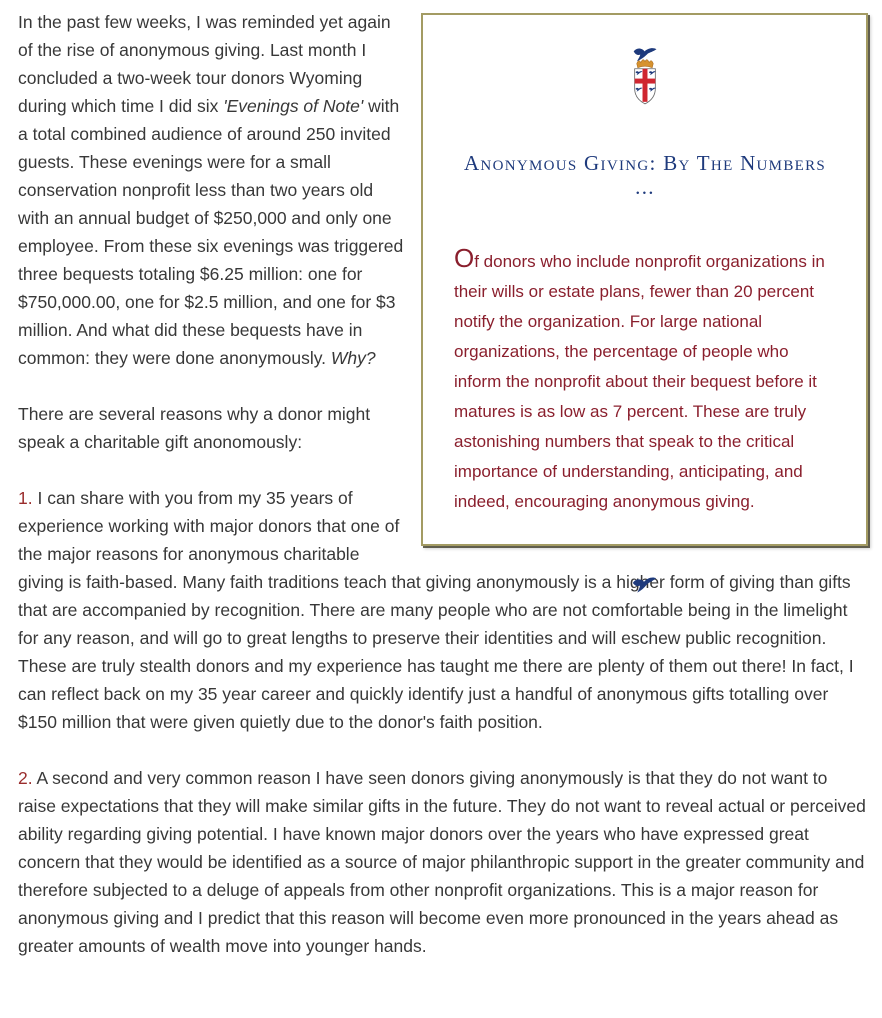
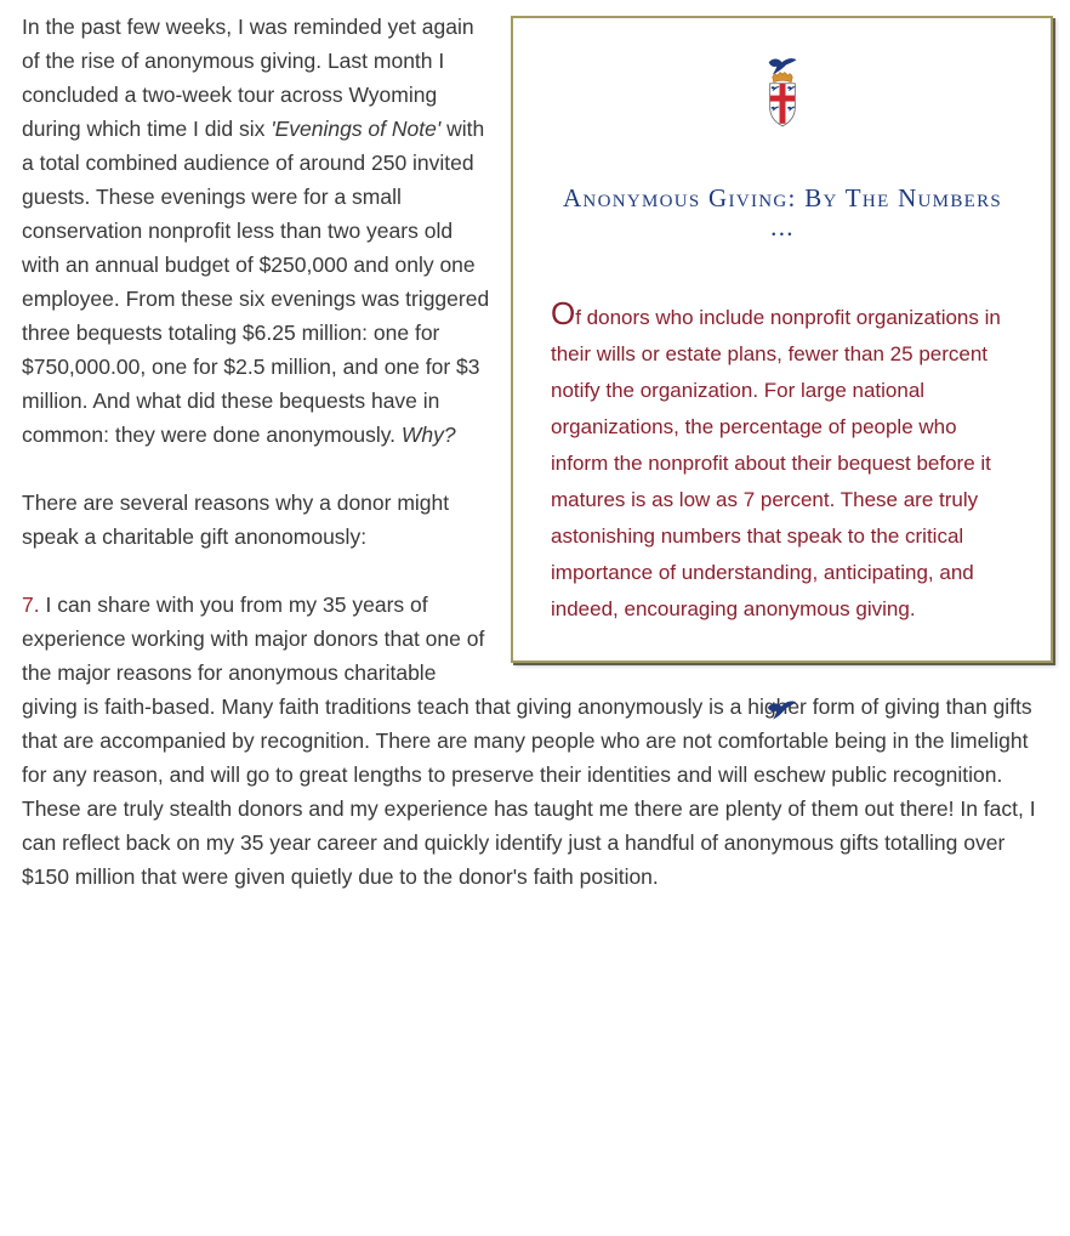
  Anonymous Giving: By The Numbers ...
- Of donors who include nonprofit organizations in their wills or estate plans, fewer than 20 percent notify the organization. For large national organizations, the percentage of people who inform the nonprofit about their bequest before it matures is as low as 7 percent. These are truly astonishing numbers that speak to the critical importance of understanding, anticipating, and indeed, encouraging anonymous giving.
+ Of donors who include nonprofit organizations in their wills or estate plans, fewer than 25 percent notify the organization. For large national organizations, the percentage of people who inform the nonprofit about their bequest before it matures is as low as 7 percent. These are truly astonishing numbers that speak to the critical importance of understanding, anticipating, and indeed, encouraging anonymous giving.
- In the past few weeks, I was reminded yet again of the rise of anonymous giving. Last month I concluded a two-week tour donors Wyoming during which time I did six 'Evenings of Note' with a total combined audience of around 250 invited guests. These evenings were for a small conservation nonprofit less than two years old with an annual budget of $250,000 and only one employee. From these six evenings was triggered three bequests totaling $6.25 million: one for $750,000.00, one for $2.5 million, and one for $3 million. And what did these bequests have in common: they were done anonymously. Why?
+ In the past few weeks, I was reminded yet again of the rise of anonymous giving. Last month I concluded a two-week tour across Wyoming during which time I did six 'Evenings of Note' with a total combined audience of around 250 invited guests. These evenings were for a small conservation nonprofit less than two years old with an annual budget of $250,000 and only one employee. From these six evenings was triggered three bequests totaling $6.25 million: one for $750,000.00, one for $2.5 million, and one for $3 million. And what did these bequests have in common: they were done anonymously. Why?
  There are several reasons why a donor might speak a charitable gift anonomously:
- 1. I can share with you from my 35 years of experience working with major donors that one of the major reasons for anonymous charitable giving is faith-based. Many faith traditions teach that giving anonymously is a hier form of giving than gifts that are accompanied by recognition. There are many people who are not comfortable being in the limelight for any reason, and will go to great lengths to preserve their identities and will eschew public recognition. These are truly stealth donors and my experience has taught me there are plenty of them out there! In fact, I can reflect back on my 35 year career and quickly identify just a handful of anonymous gifts totalling over $150 million that were given quietly due to the donor's faith position.
+ 7. I can share with you from my 35 years of experience working with major donors that one of the major reasons for anonymous charitable giving is faith-based. Many faith traditions teach that giving anonymously is a hier form of giving than gifts that are accompanied by recognition. There are many people who are not comfortable being in the limelight for any reason, and will go to great lengths to preserve their identities and will eschew public recognition. These are truly stealth donors and my experience has taught me there are plenty of them out there! In fact, I can reflect back on my 35 year career and quickly identify just a handful of anonymous gifts totalling over $150 million that were given quietly due to the donor's faith position.
- 2. A second and very common reason I have seen donors giving anonymously is that they do not want to raise expectations that they will make similar gifts in the future. They do not want to reveal actual or perceived ability regarding giving potential. I have known major donors over the years who have expressed great concern that they would be identified as a source of major philanthropic support in the greater community and therefore subjected to a deluge of appeals from other nonprofit organizations. This is a major reason for anonymous giving and I predict that this reason will become even more pronounced in the years ahead as greater amounts of wealth move into younger hands.
